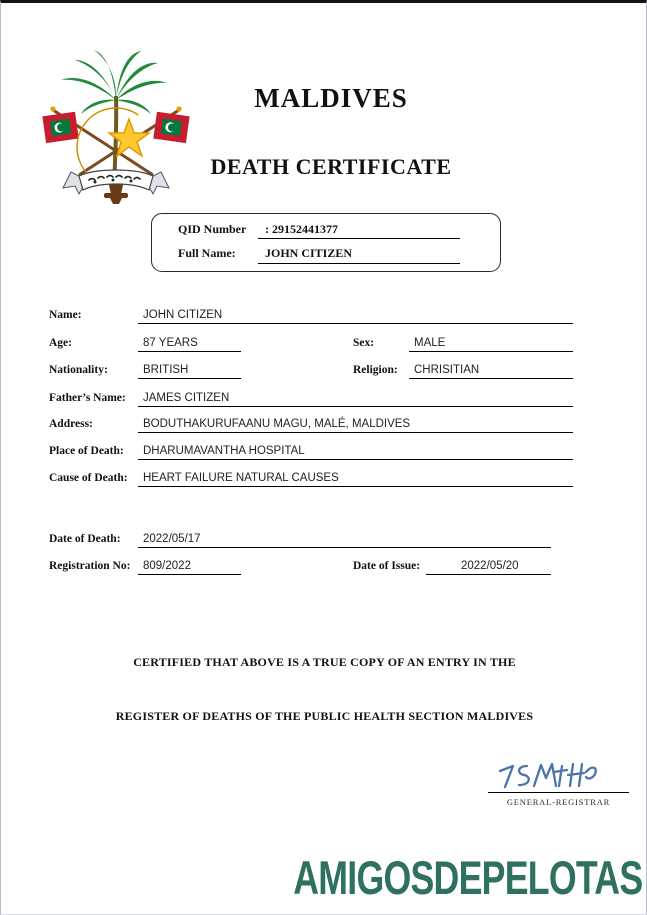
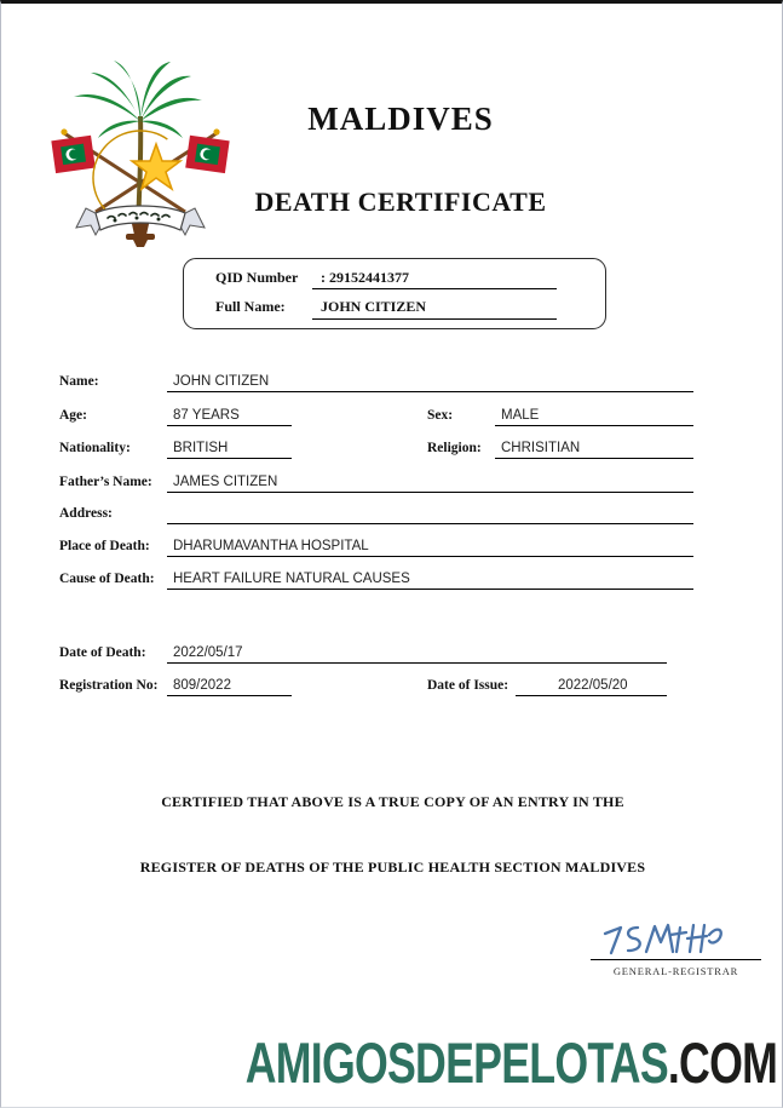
  MALDIVES
  DEATH CERTIFICATE
  QID Number
  : 29152441377
  Full Name:
  JOHN CITIZEN
  Name:
  JOHN CITIZEN
  Age:
  87 YEARS
  Sex:
  MALE
  Nationality:
  BRITISH
  Religion:
  CHRISITIAN
  Father’s Name:
  JAMES CITIZEN
  Address:
- BODUTHAKURUFAANU MAGU, MALÉ, MALDIVES
  Place of Death:
  DHARUMAVANTHA HOSPITAL
  Cause of Death:
  HEART FAILURE NATURAL CAUSES
  Date of Death:
  2022/05/17
  Registration No:
  809/2022
  Date of Issue:
  2022/05/20
  CERTIFIED THAT ABOVE IS A TRUE COPY OF AN ENTRY IN THE
  REGISTER OF DEATHS OF THE PUBLIC HEALTH SECTION MALDIVES
  GENERAL-REGISTRAR
  AMIGOSDEPELOTAS
+ .COM
